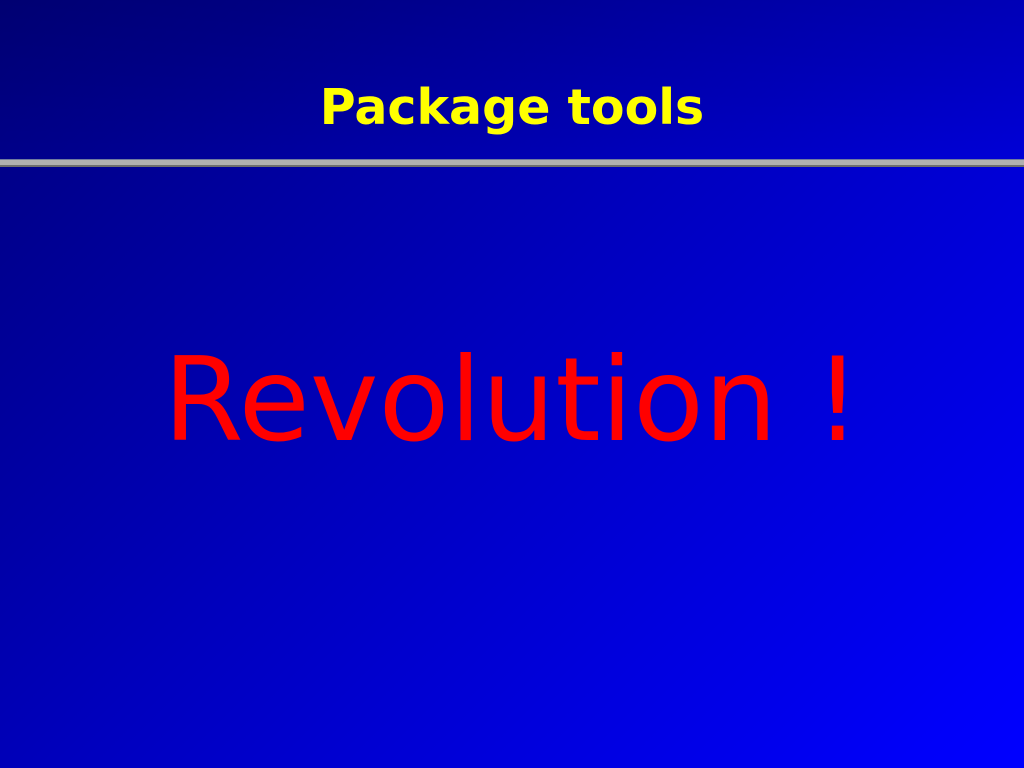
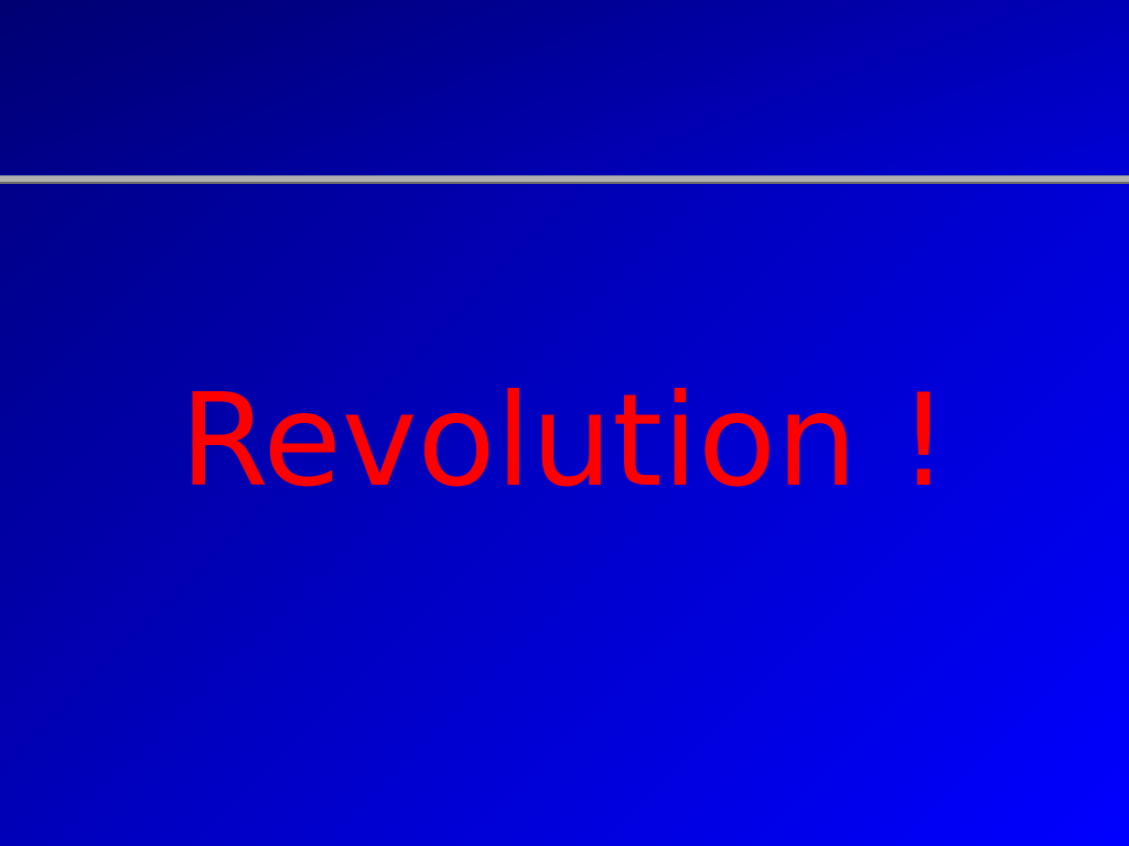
- Package tools
  Revolution !
